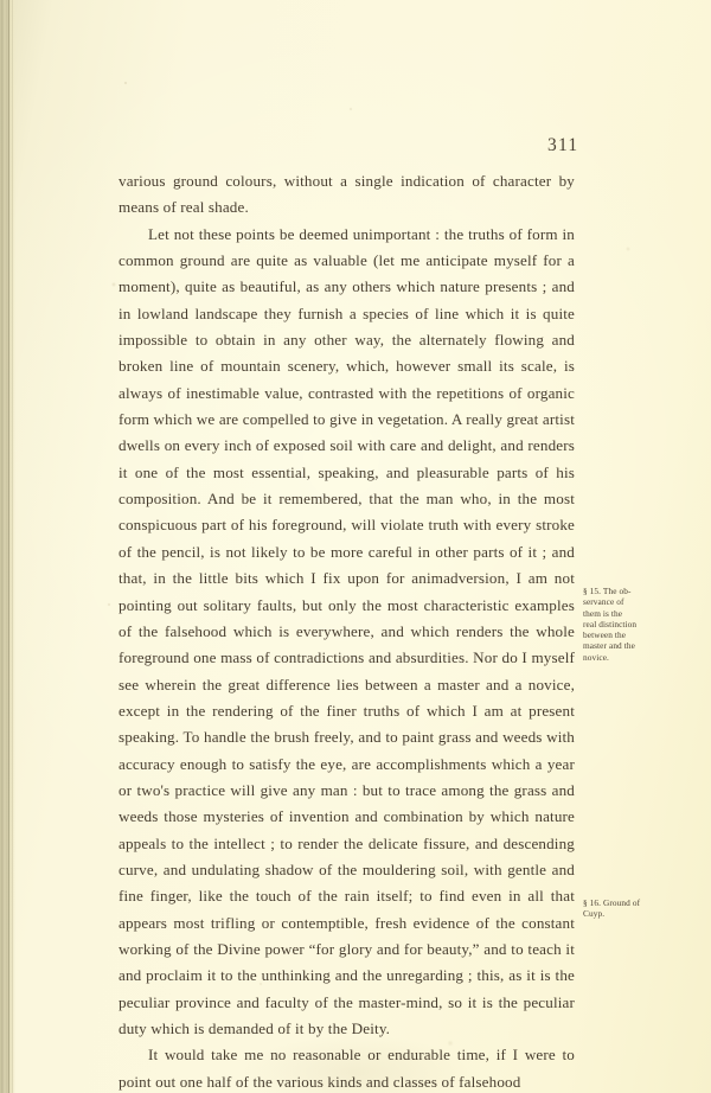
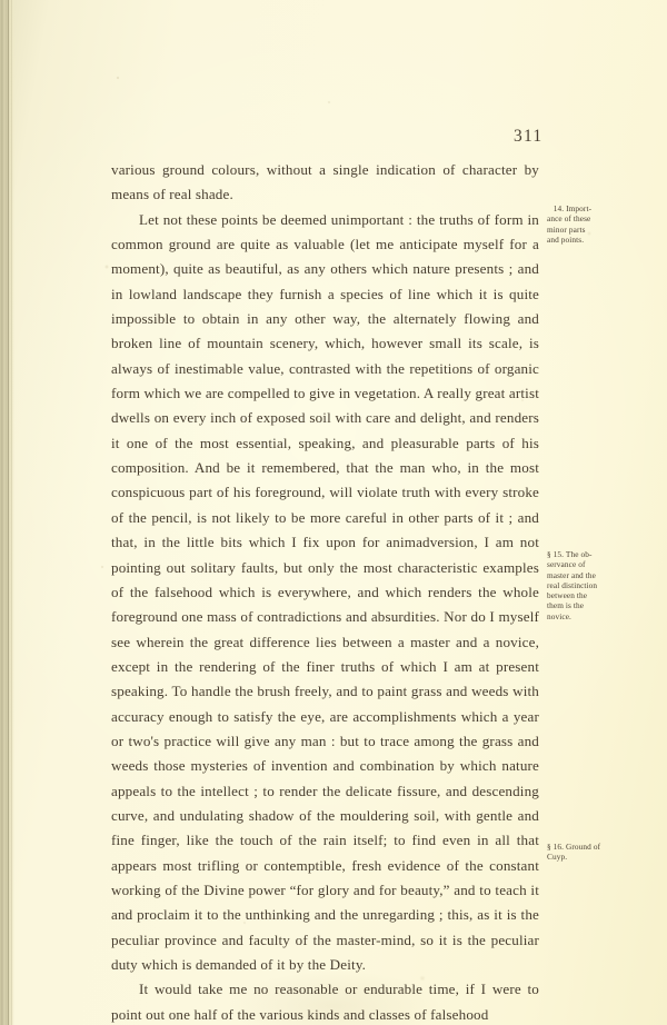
  311
  various ground colours, without a single indication of character by means of real shade.
  Let not these points be deemed unimportant : the truths of form in common ground are quite as valuable (let me anticipate myself for a moment), quite as beautiful, as any others which nature presents ; and in lowland landscape they furnish a species of line which it is quite impossible to obtain in any other way, the alternately flowing and broken line of mountain scenery, which, however small its scale, is always of inestimable value, contrasted with the repetitions of organic form which we are compelled to give in vegetation. A really great artist dwells on every inch of exposed soil with care and delight, and renders it one of the most essential, speaking, and pleasurable parts of his composition. And be it remembered, that the man who, in the most conspicuous part of his foreground, will violate truth with every stroke of the pencil, is not likely to be more careful in other parts of it ; and that, in the little bits which I fix upon for animadversion, I am not pointing out solitary faults, but only the most characteristic examples of the falsehood which is everywhere, and which renders the whole foreground one mass of contradictions and absurdities. Nor do I myself see wherein the great difference lies between a master and a novice, except in the rendering of the finer truths of which I am at present speaking. To handle the brush freely, and to paint grass and weeds with accuracy enough to satisfy the eye, are accomplishments which a year or two's practice will give any man : but to trace among the grass and weeds those mysteries of invention and combination by which nature appeals to the intellect ; to render the delicate fissure, and descending curve, and undulating shadow of the mouldering soil, with gentle and fine finger, like the touch of the rain itself; to find even in all that appears most trifling or contemptible, fresh evidence of the constant working of the Divine power “for glory and for beauty,” and to teach it and proclaim it to the unthinking and the unregarding ; this, as it is the peculiar province and faculty of the master-mind, so it is the peculiar duty which is demanded of it by the Deity.
  It would take me no reasonable or endurable time, if I were to point out one half of the various kinds and classes of falsehood
+ 14. Import-
+ ance of these
+ minor parts
+ and points.
  § 15. The ob-
  servance of
- them is the
+ master and the
  real distinction
  between the
- master and the
+ them is the
  novice.
  § 16. Ground of
  Cuyp.
